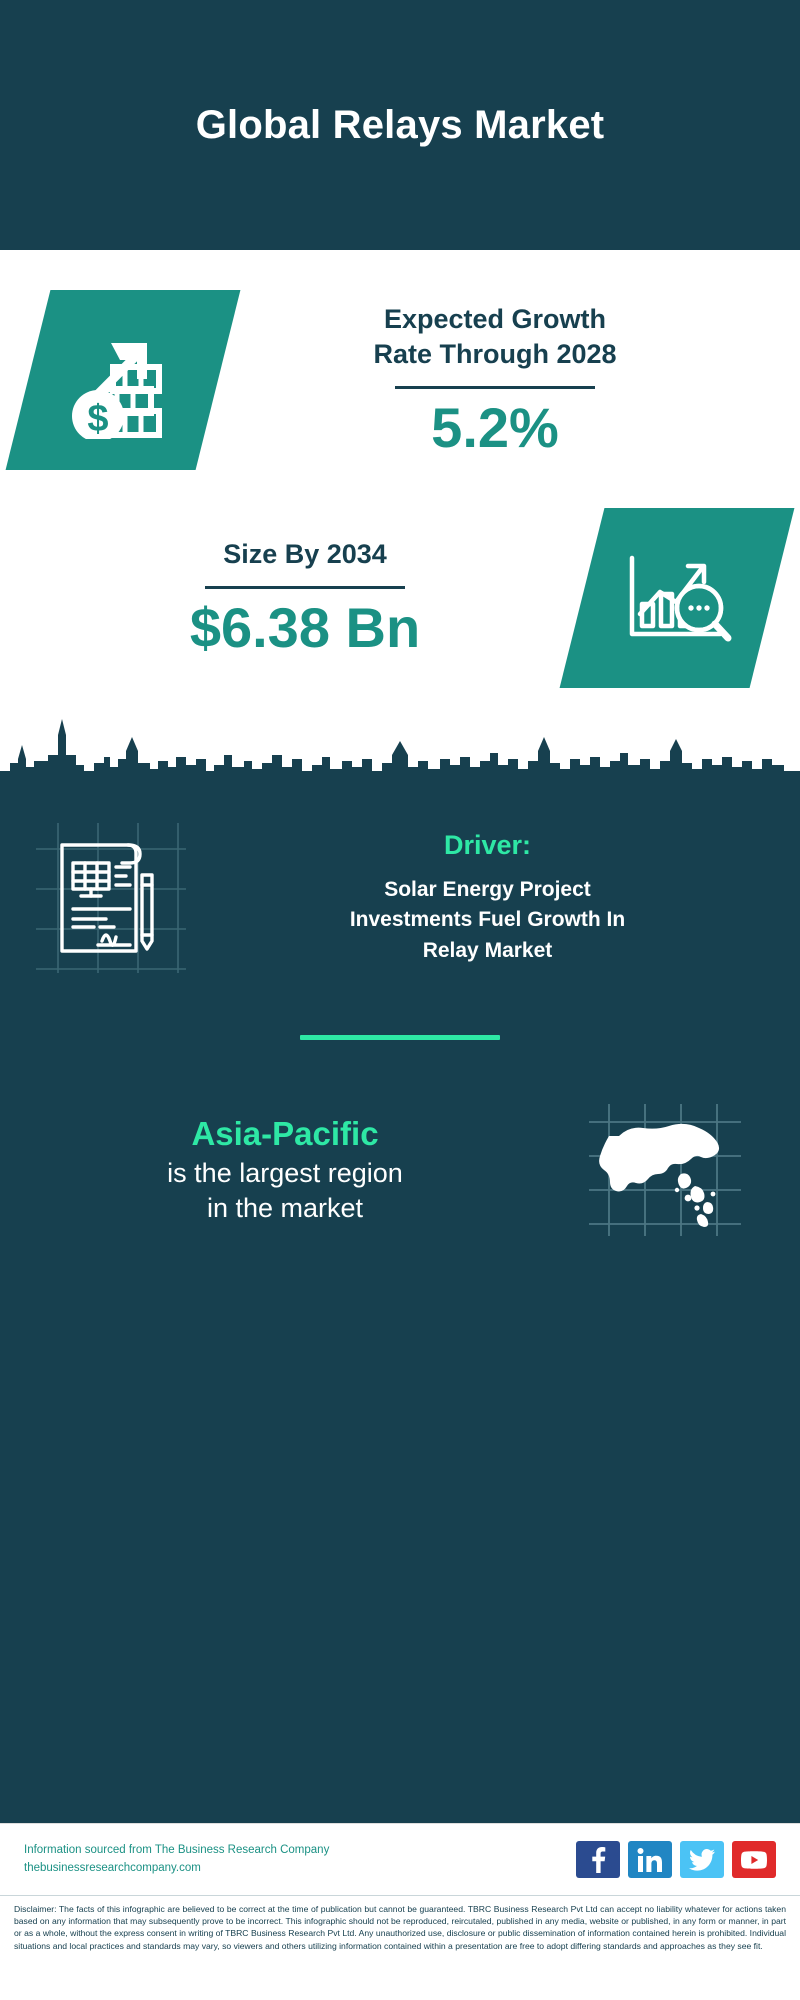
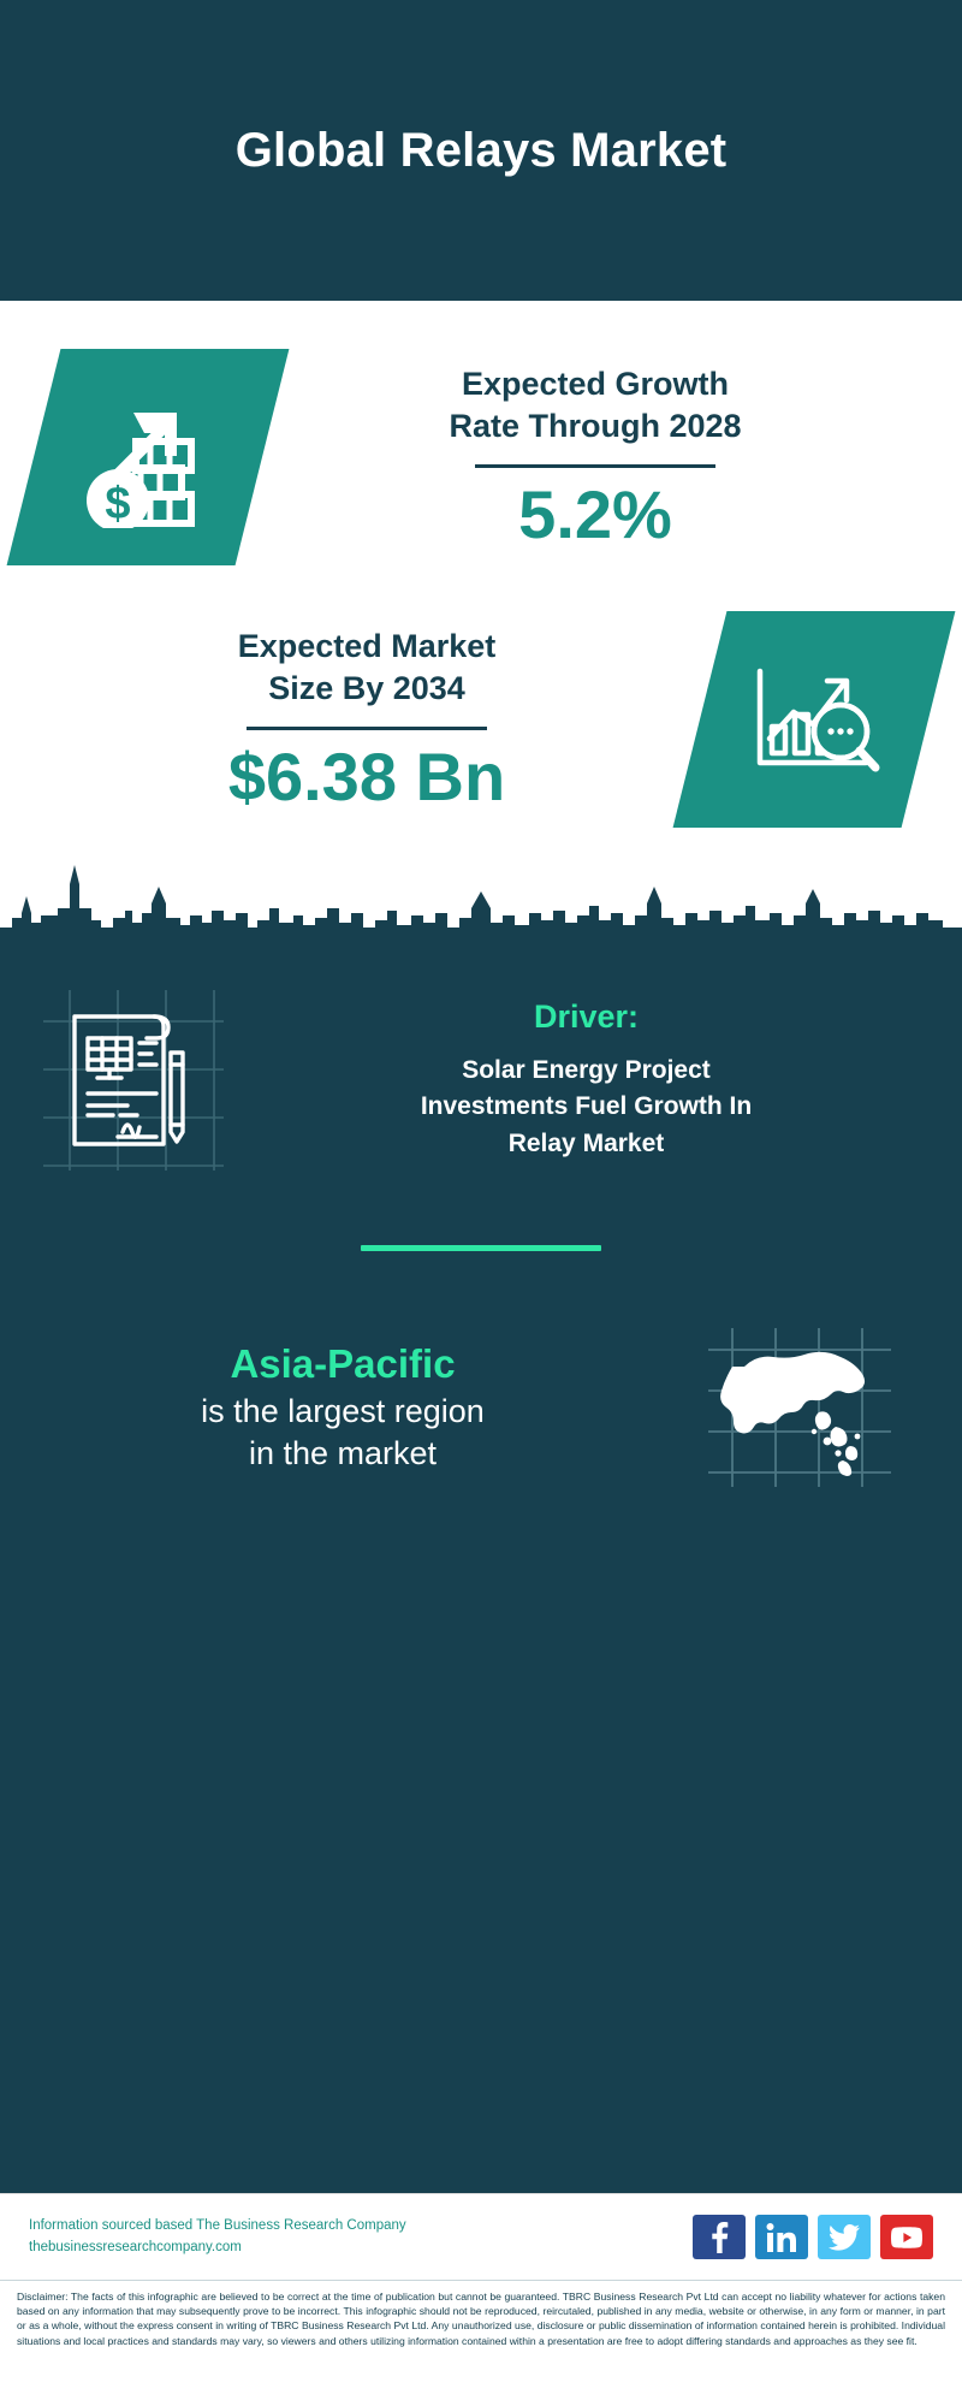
  Global Relays Market
  Expected Growth
  Rate Through 2028
  5.2%
+ Expected Market
  Size By 2034
  $6.38 Bn
  Driver:
  Solar Energy Project
  Investments Fuel Growth In
  Relay Market
  Asia-Pacific
  is the largest region
  in the market
- Information sourced from The Business Research Company
+ Information sourced based The Business Research Company
  thebusinessresearchcompany.com
- Disclaimer: The facts of this infographic are believed to be correct at the time of publication but cannot be guaranteed. TBRC Business Research Pvt Ltd can accept no liability whatever for actions taken based on any information that may subsequently prove to be incorrect. This infographic should not be reproduced, reircutaled, published in any media, website or published, in any form or manner, in part or as a whole, without the express consent in writing of TBRC Business Research Pvt Ltd. Any unauthorized use, disclosure or public dissemination of information contained herein is prohibited. Individual situations and local practices and standards may vary, so viewers and others utilizing information contained within a presentation are free to adopt differing standards and approaches as they see fit.
+ Disclaimer: The facts of this infographic are believed to be correct at the time of publication but cannot be guaranteed. TBRC Business Research Pvt Ltd can accept no liability whatever for actions taken based on any information that may subsequently prove to be incorrect. This infographic should not be reproduced, reircutaled, published in any media, website or otherwise, in any form or manner, in part or as a whole, without the express consent in writing of TBRC Business Research Pvt Ltd. Any unauthorized use, disclosure or public dissemination of information contained herein is prohibited. Individual situations and local practices and standards may vary, so viewers and others utilizing information contained within a presentation are free to adopt differing standards and approaches as they see fit.
